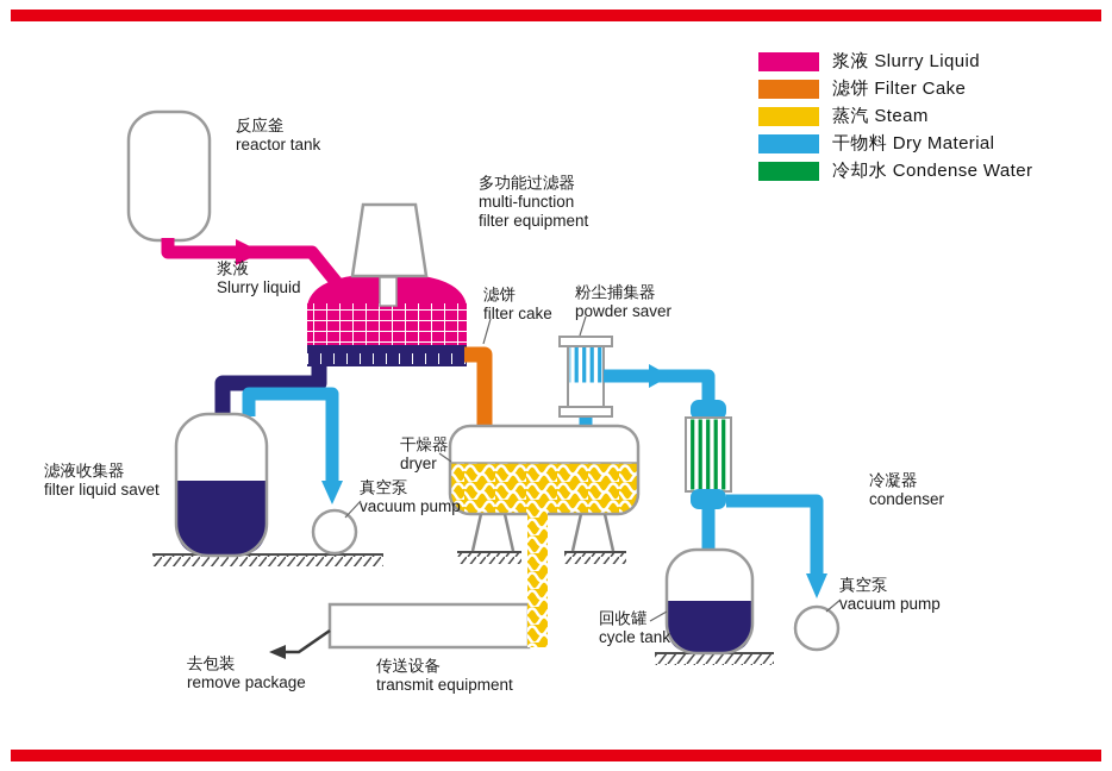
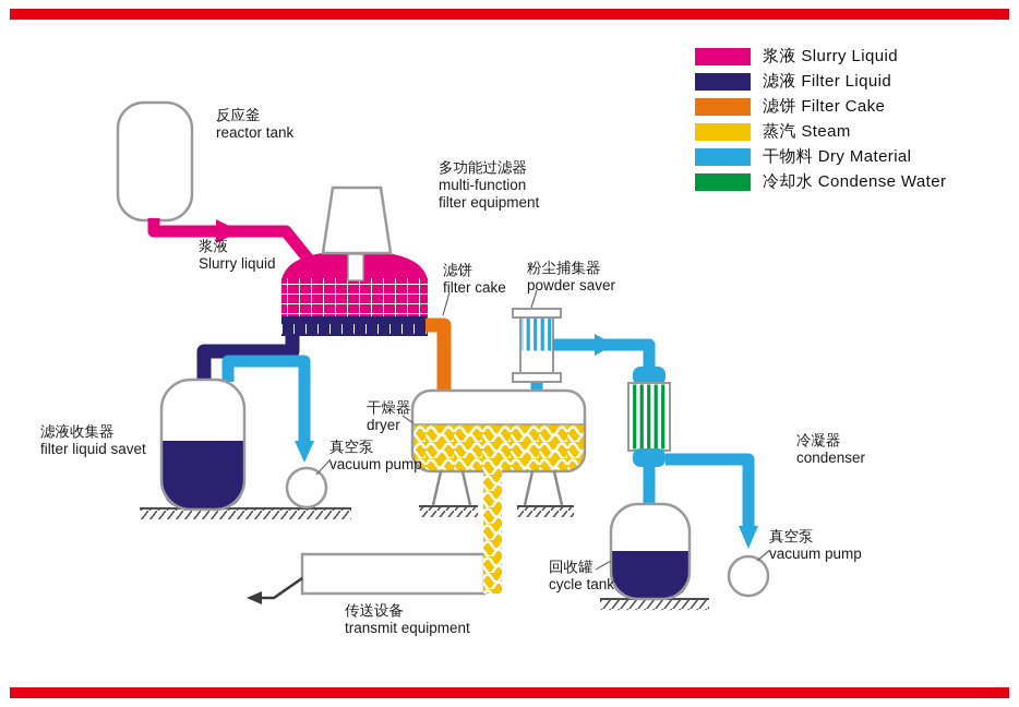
  浆液 Slurry Liquid
+ 滤液 Filter Liquid
  滤饼 Filter Cake
  蒸汽 Steam
  干物料 Dry Material
  冷却水 Condense Water
  反应釜
  reactor tank
  浆液
  Slurry liquid
  多功能过滤器
  multi-function
  filter equipment
  滤饼
  filter cake
  粉尘捕集器
  powder saver
  干燥器
  dryer
  滤液收集器
  filter liquid savet
  真空泵
  vacuum pump
  冷凝器
  condenser
  回收罐
  cycle tank
  真空泵
  vacuum pump
- 去包装
- remove package
  传送设备
  transmit equipment
